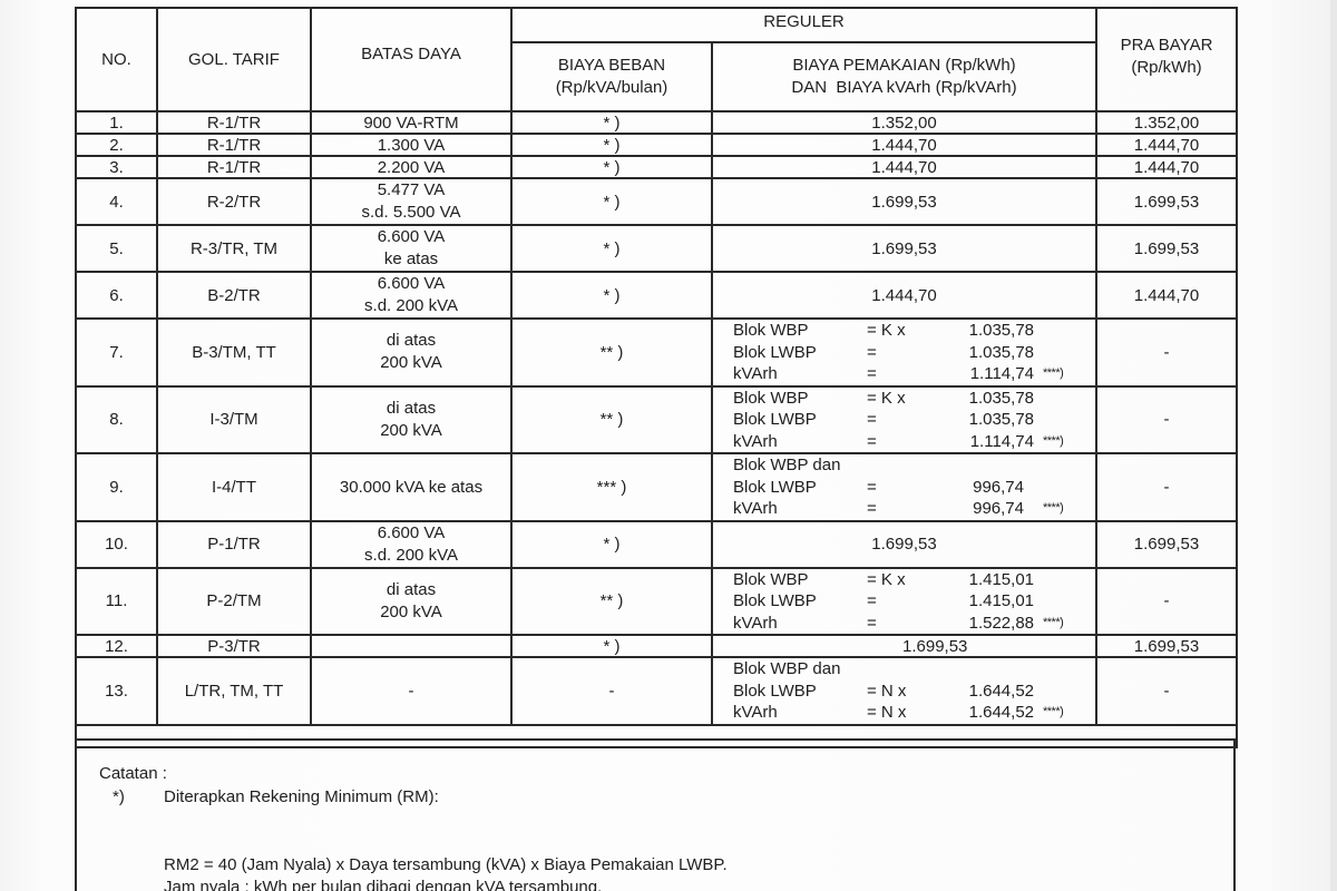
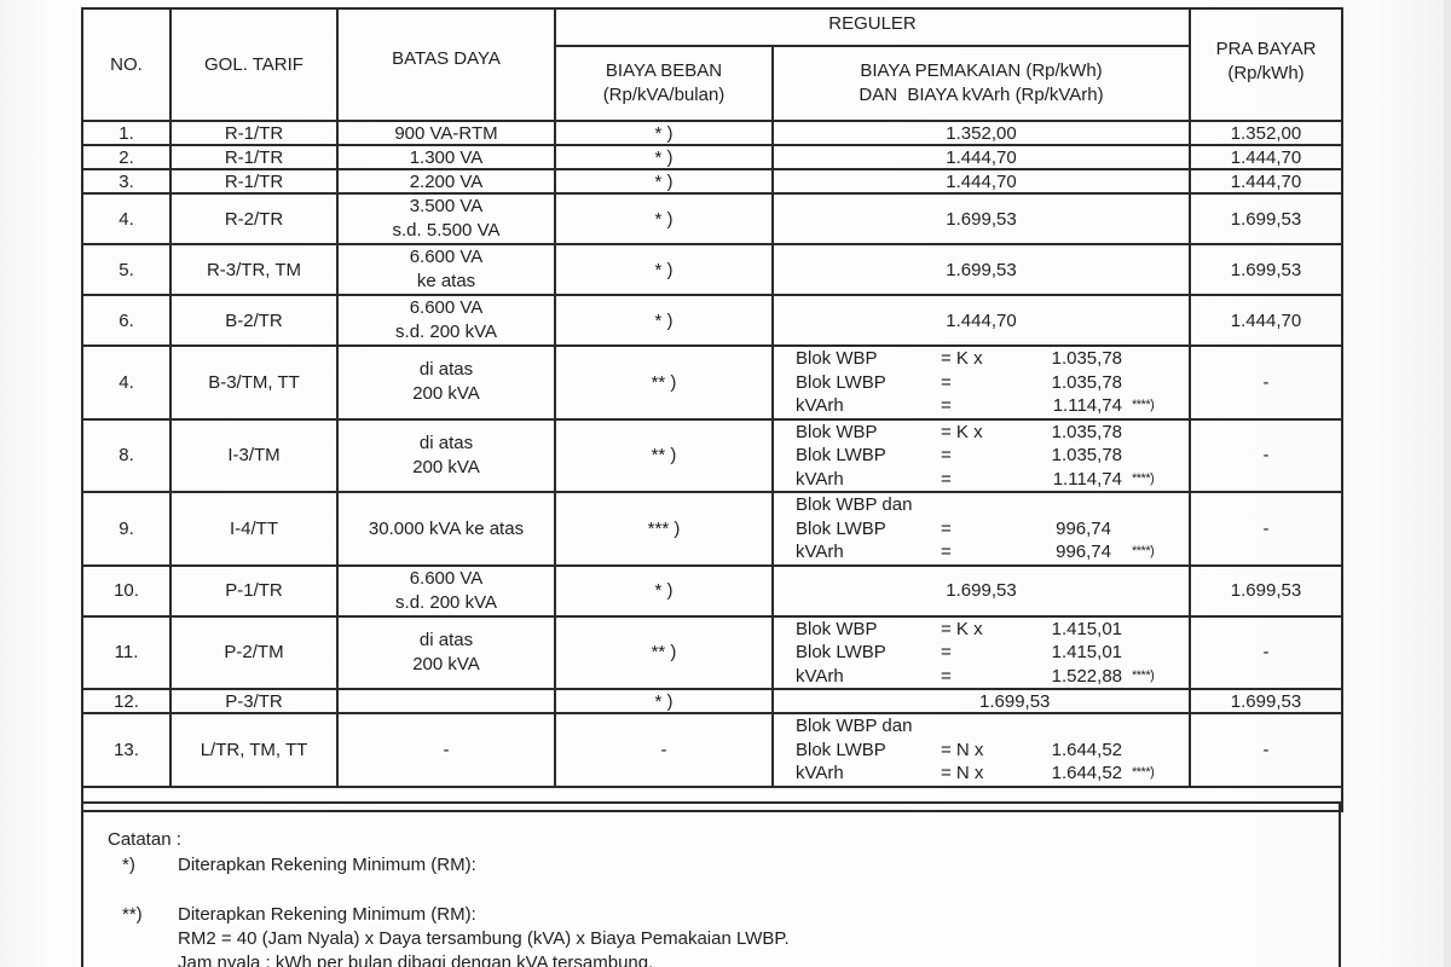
  NO.	GOL. TARIF	BATAS DAYA	REGULER	PRA BAYAR (Rp/kWh)
  BIAYA BEBAN (Rp/kVA/bulan)	BIAYA PEMAKAIAN (Rp/kWh) DAN BIAYA kVArh (Rp/kVArh)
  1.	R-1/TR	900 VA-RTM	* )	1.352,00	1.352,00
  2.	R-1/TR	1.300 VA	* )	1.444,70	1.444,70
  3.	R-1/TR	2.200 VA	* )	1.444,70	1.444,70
- 4.	R-2/TR	5.477 VA s.d. 5.500 VA	* )	1.699,53	1.699,53
+ 4.	R-2/TR	3.500 VA s.d. 5.500 VA	* )	1.699,53	1.699,53
  5.	R-3/TR, TM	6.600 VA ke atas	* )	1.699,53	1.699,53
  6.	B-2/TR	6.600 VA s.d. 200 kVA	* )	1.444,70	1.444,70
- 7.	B-3/TM, TT	di atas 200 kVA	** )	Blok WBP = K x 1.035,78 Blok LWBP = 1.035,78 kVArh = 1.114,74 ****)	-
+ 4.	B-3/TM, TT	di atas 200 kVA	** )	Blok WBP = K x 1.035,78 Blok LWBP = 1.035,78 kVArh = 1.114,74 ****)	-
  8.	I-3/TM	di atas 200 kVA	** )	Blok WBP = K x 1.035,78 Blok LWBP = 1.035,78 kVArh = 1.114,74 ****)	-
  9.	I-4/TT	30.000 kVA ke atas	*** )	Blok WBP dan Blok LWBP = 996,74 kVArh = 996,74 ****)	-
  10.	P-1/TR	6.600 VA s.d. 200 kVA	* )	1.699,53	1.699,53
  11.	P-2/TM	di atas 200 kVA	** )	Blok WBP = K x 1.415,01 Blok LWBP = 1.415,01 kVArh = 1.522,88 ****)	-
  12.	P-3/TR		* )	1.699,53	1.699,53
  13.	L/TR, TM, TT	-	-	Blok WBP dan Blok LWBP = N x 1.644,52 kVArh = N x 1.644,52 ****)	-
  Catatan :
  *) Diterapkan Rekening Minimum (RM):
+ **) Diterapkan Rekening Minimum (RM):
  RM2 = 40 (Jam Nyala) x Daya tersambung (kVA) x Biaya Pemakaian LWBP.
  Jam nyala : kWh per bulan dibagi dengan kVA tersambung.
